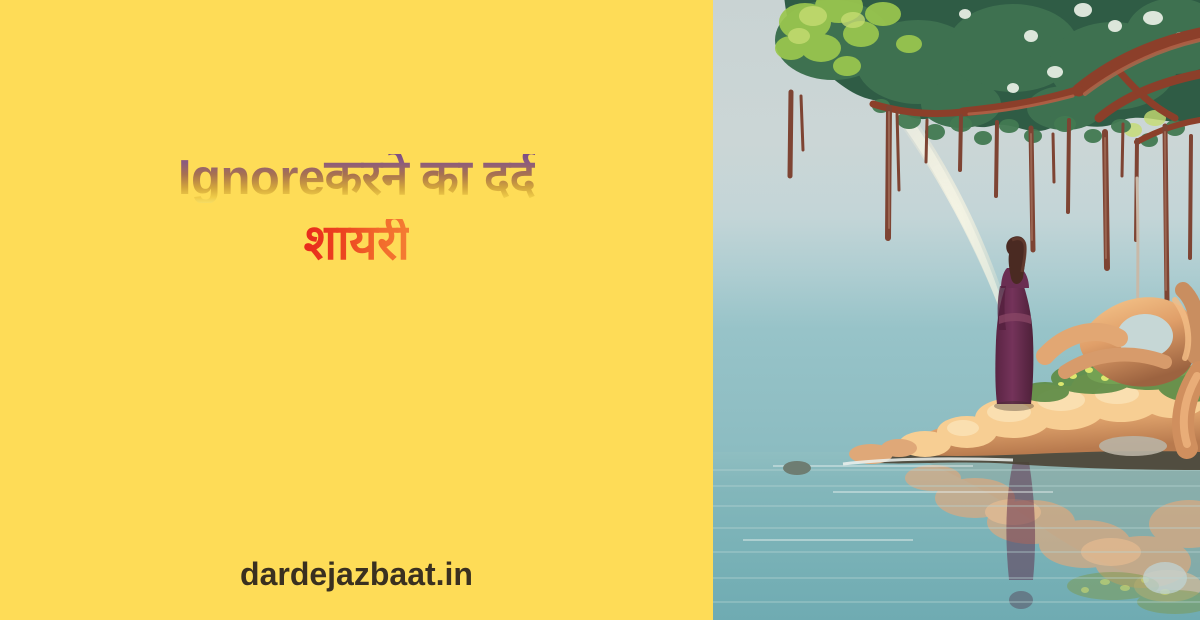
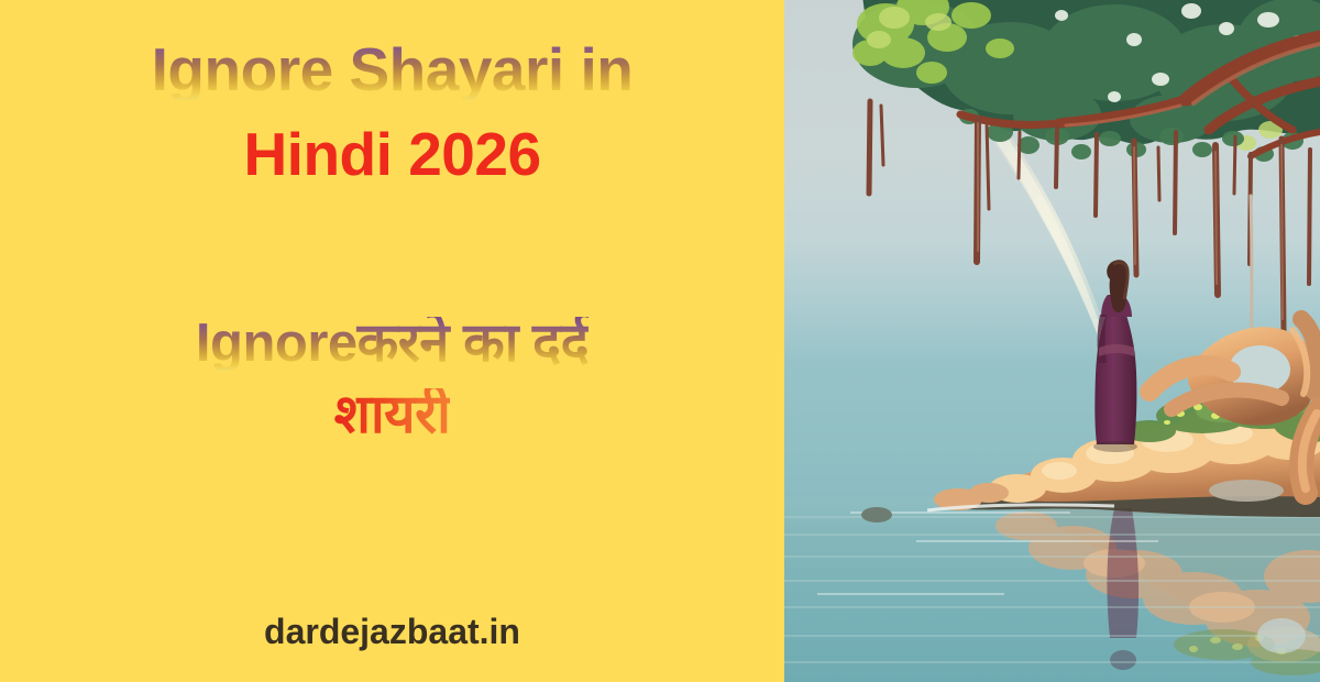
+ Ignore Shayari in
+ Hindi 2026
  Ignoreकरने का दर्द
  शायरी
  dardejazbaat.in
